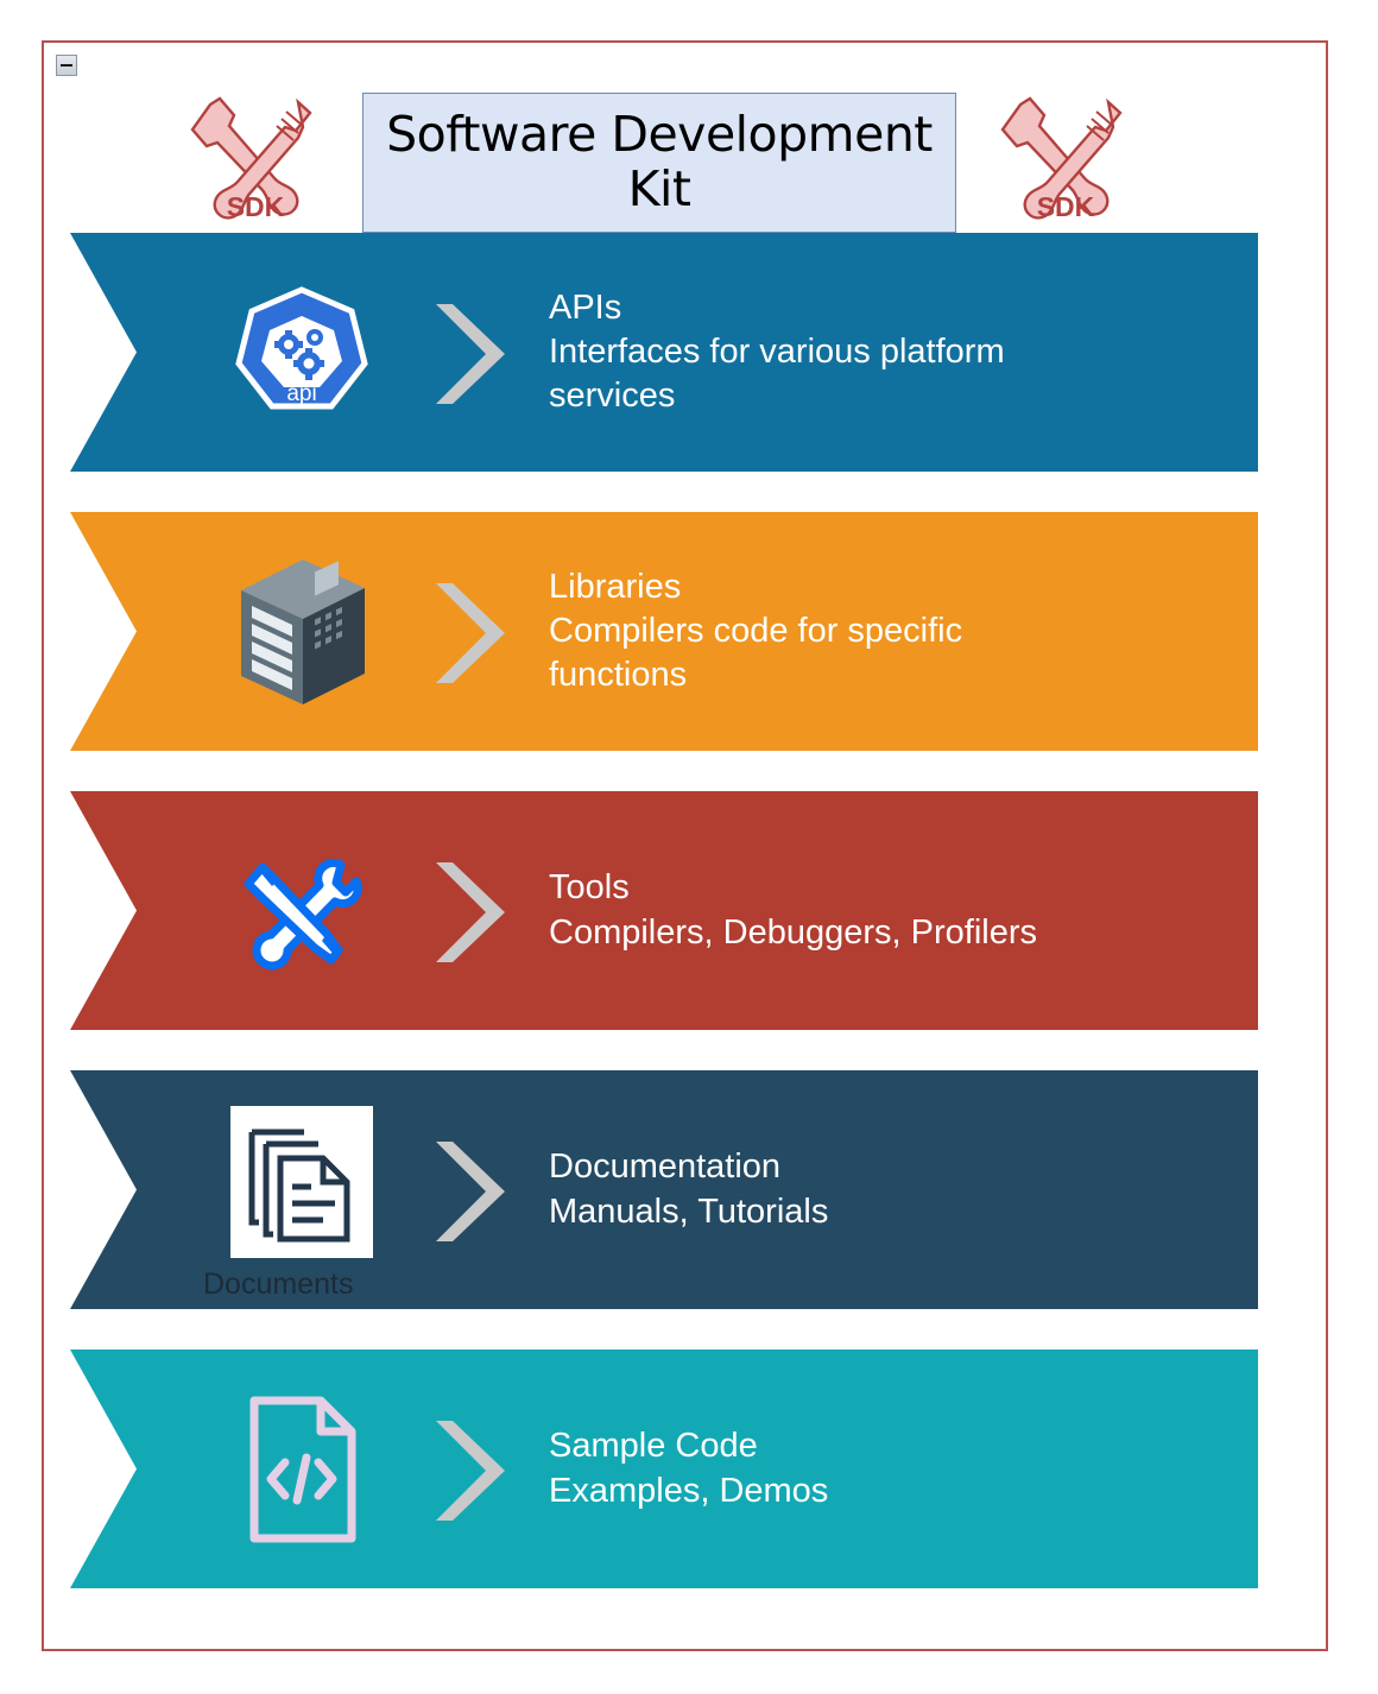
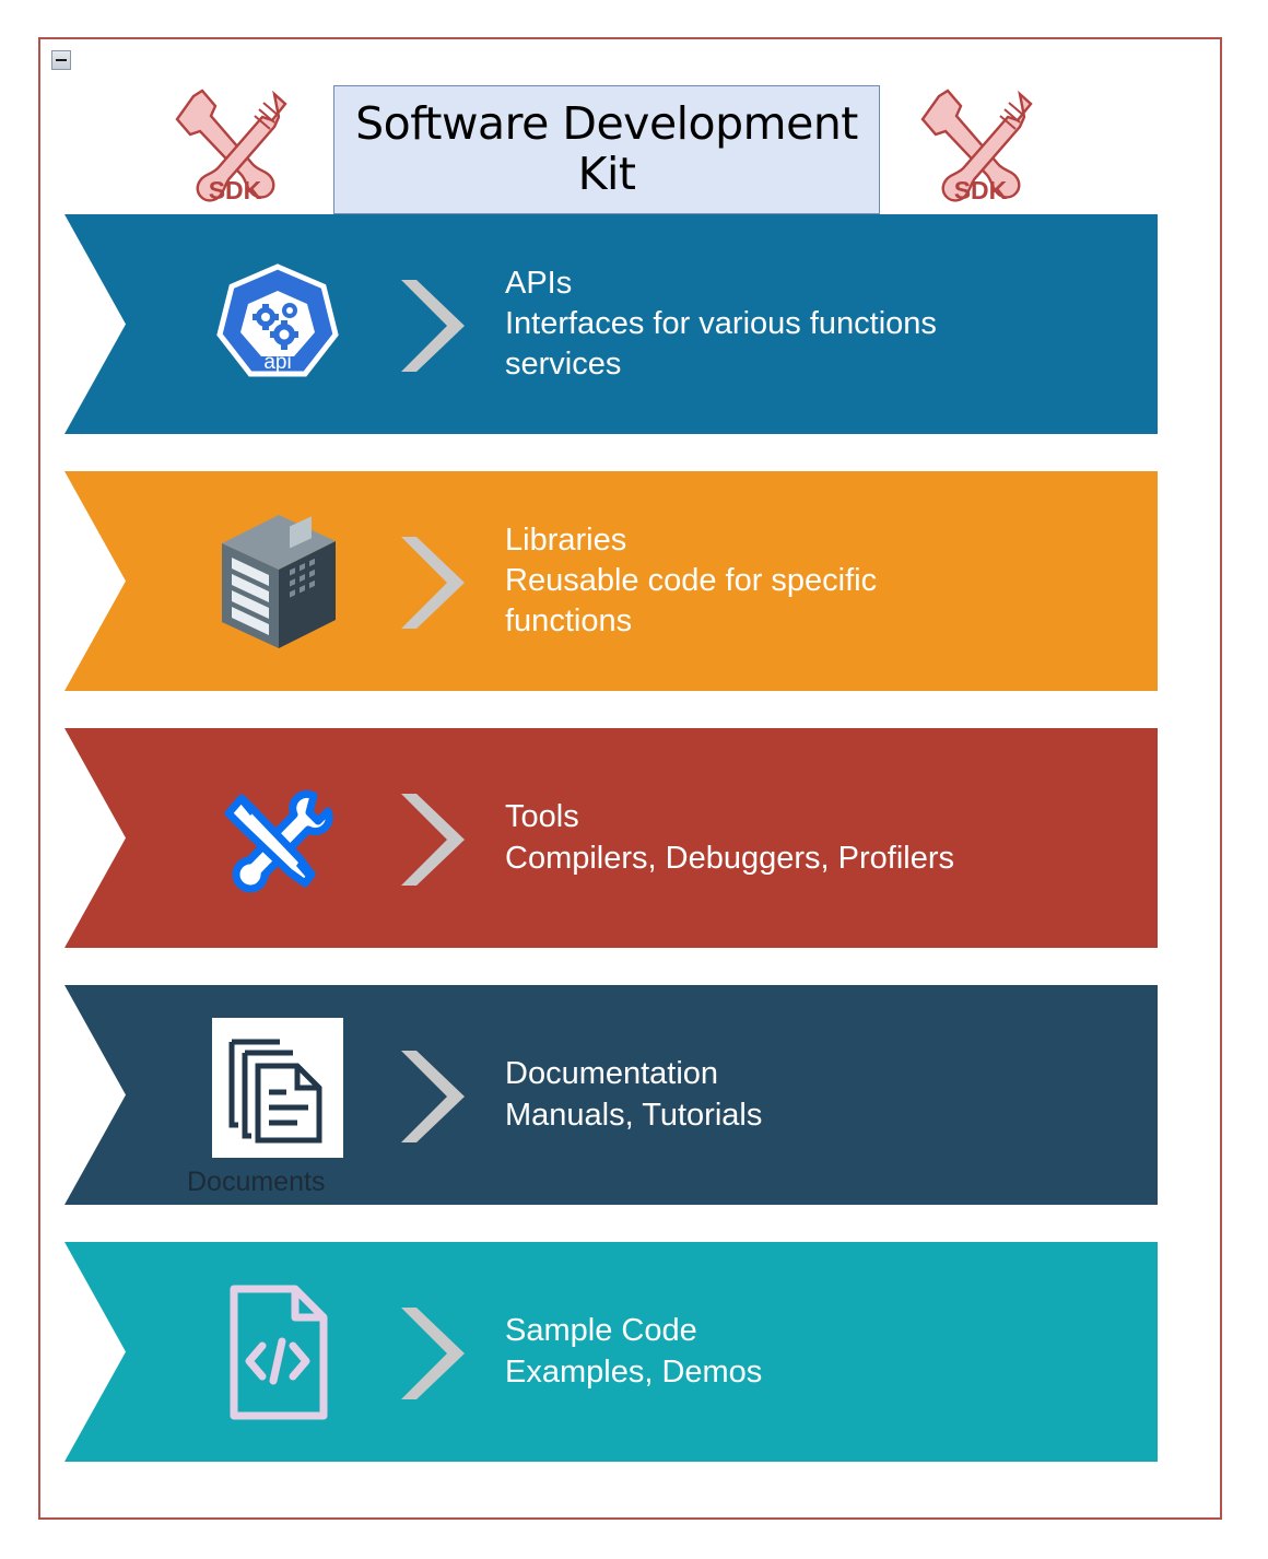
  SDK
  Software Development
  Kit
  SDK
  api
  APIs
- Interfaces for various platform services
+ Interfaces for various functions services
  Libraries
- Compilers code for specific functions
+ Reusable code for specific functions
  Tools
  Compilers, Debuggers, Profilers
  Documents
  Documentation
  Manuals, Tutorials
  Sample Code
  Examples, Demos
